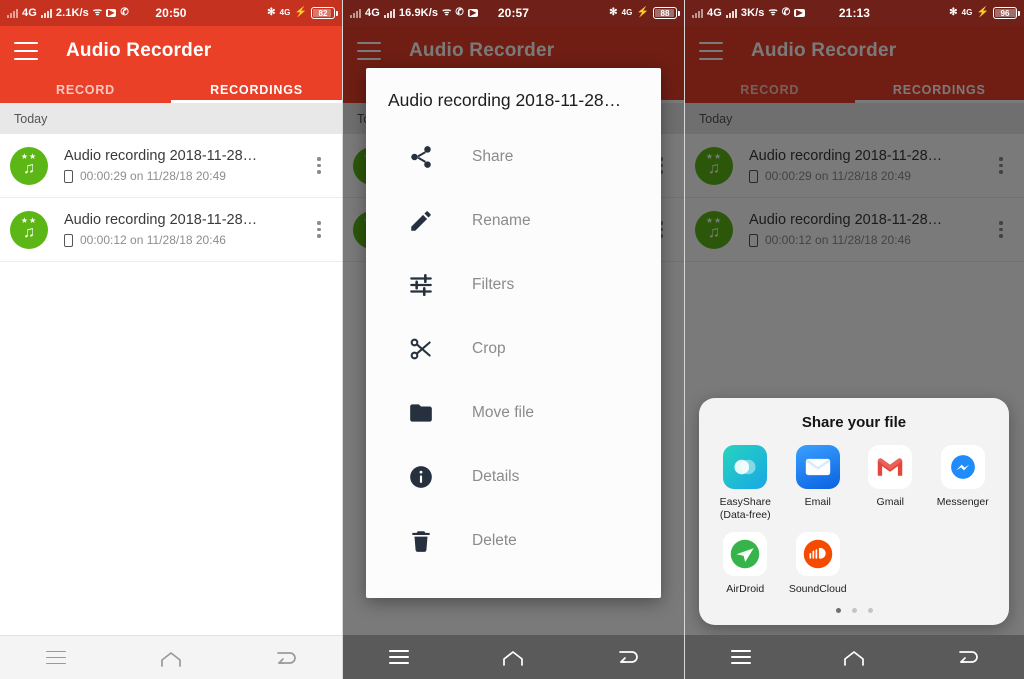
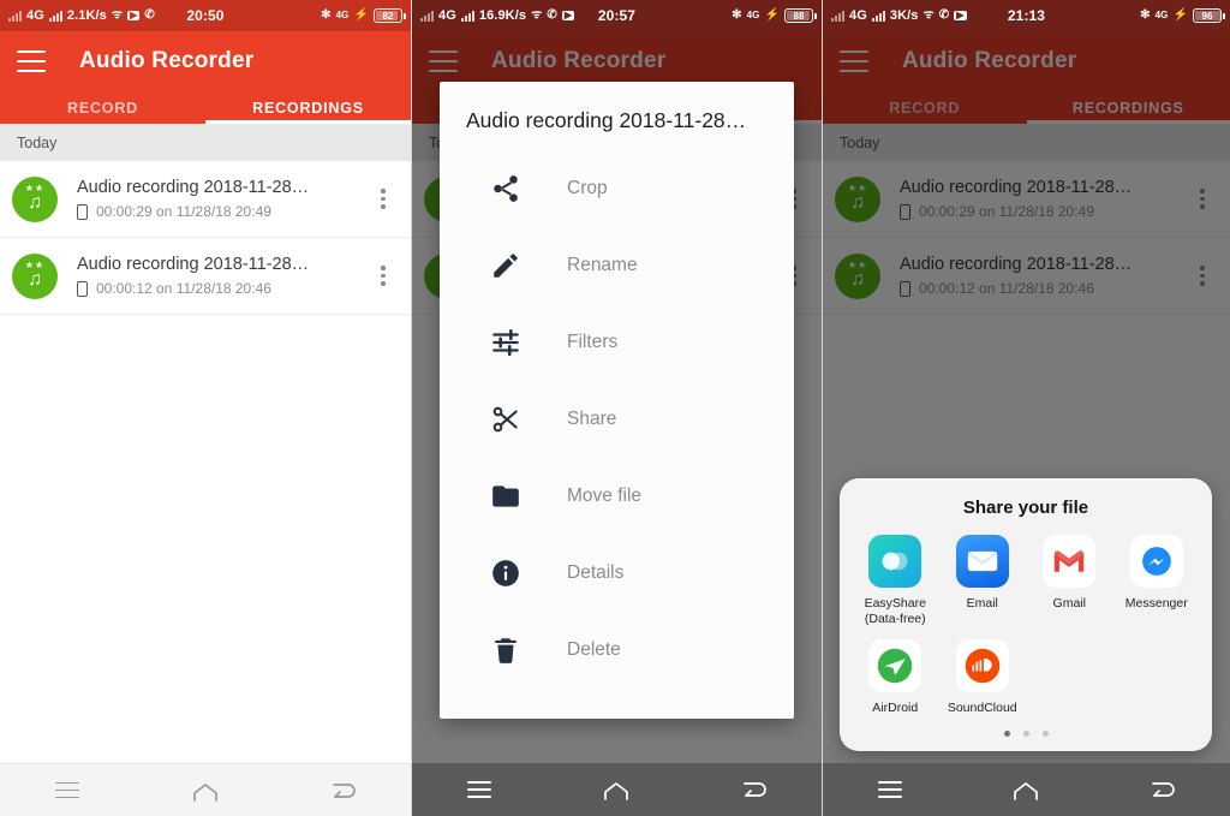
  4G
  2.1K/s
  ᯤ
  ▶
  ✆
  20:50
  ✻
  4G
  ⚡
  82
  Audio Recorder
  RECORD
  RECORDINGS
  Today
  ★★
  ♫
  Audio recording 2018-11-28…
  00:00:29 on 11/28/18 20:49
  ★★
  ♫
  Audio recording 2018-11-28…
  00:00:12 on 11/28/18 20:46
  4G
  16.9K/s
  ᯤ
  ✆
  ▶
  20:57
  ✻
  4G
  ⚡
  88
  Audio Recorder
  Audio recording 2018-11-28…
- Share
+ Crop
  Rename
  Filters
- Crop
+ Share
  Move file
  Details
  Delete
  4G
  3K/s
  ᯤ
  ✆
  ▶
  21:13
  ✻
  4G
  ⚡
  96
  Audio Recorder
  RECORD
  RECORDINGS
  Today
  ★★
  ♫
  Audio recording 2018-11-28…
  00:00:29 on 11/28/18 20:49
  ★★
  ♫
  Audio recording 2018-11-28…
  00:00:12 on 11/28/18 20:46
  Share your file
  EasyShare
  (Data-free)
  Email
  Gmail
  Messenger
  AirDroid
  SoundCloud
